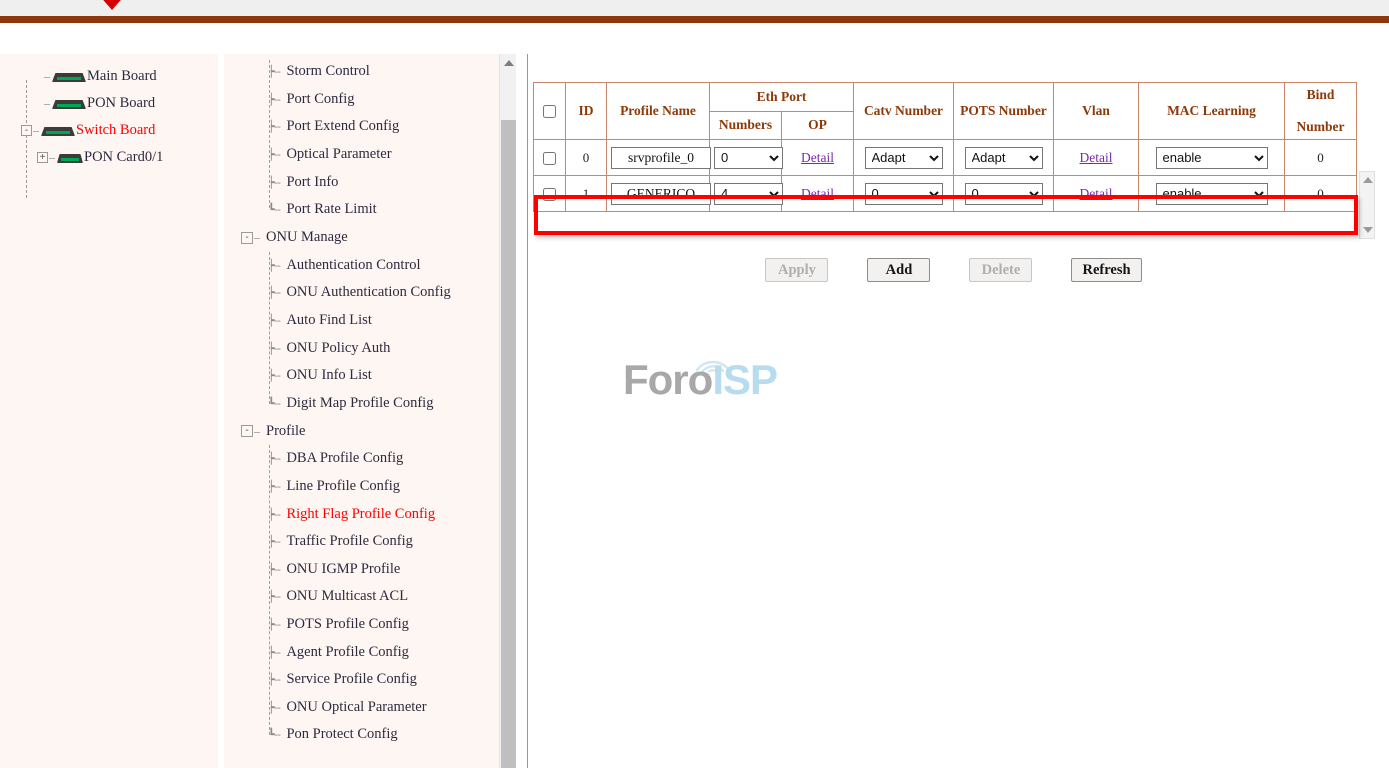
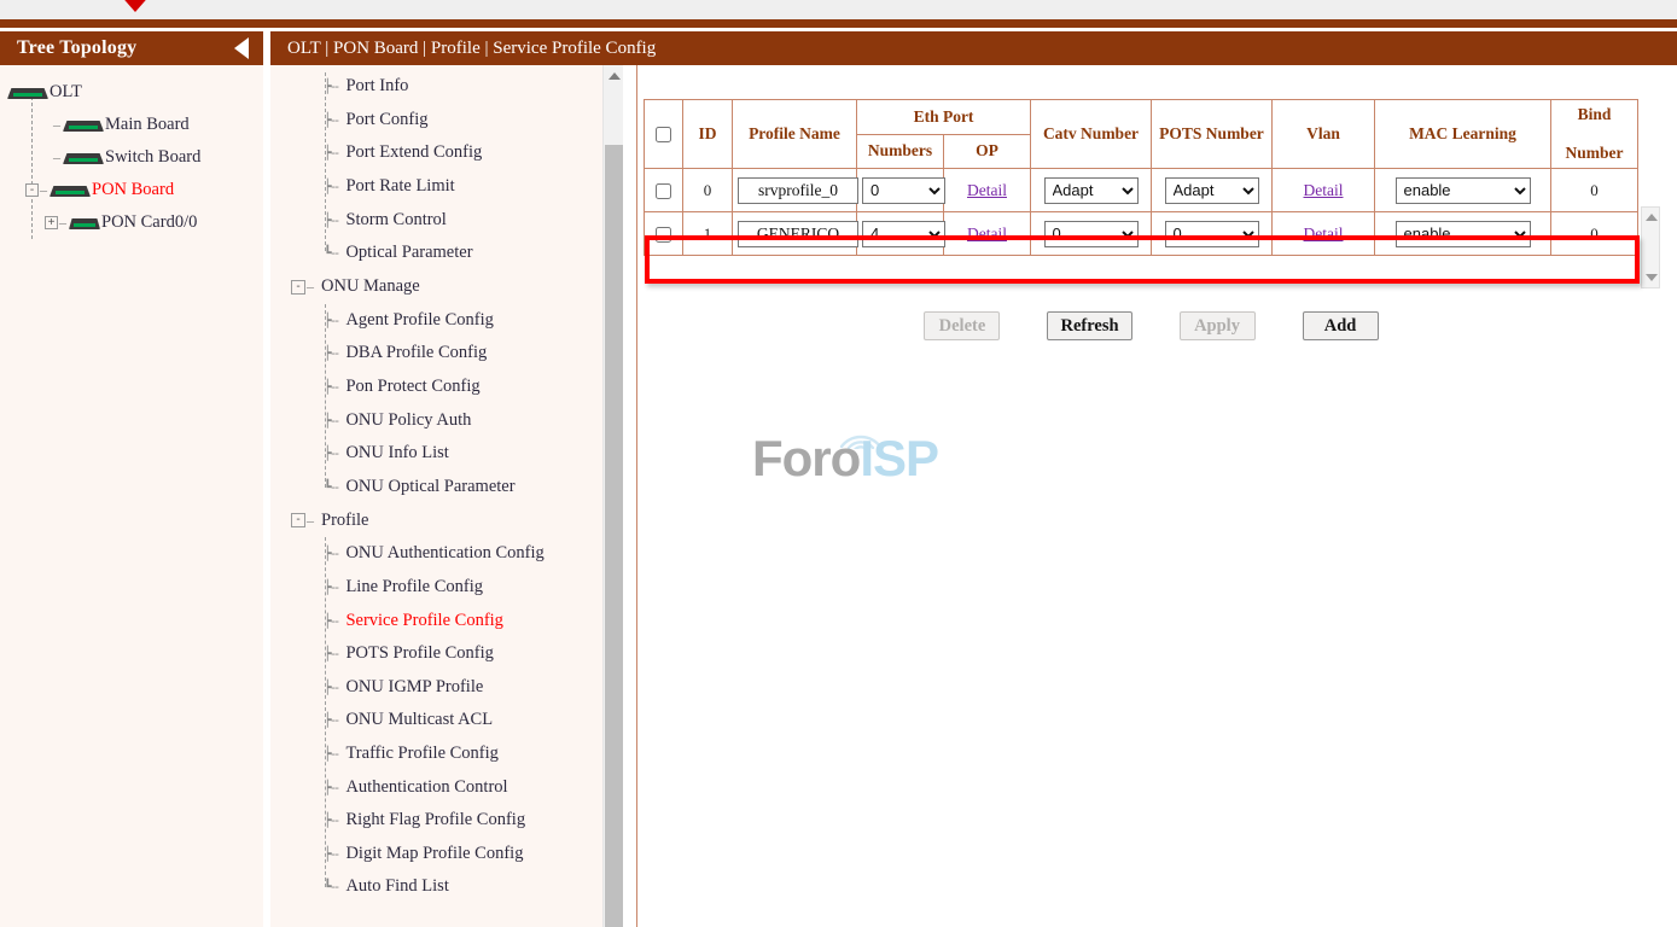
+ Tree Topology
+ OLT | PON Board | Profile | Service Profile Config
+ OLT
  –
  Main Board
  –
- PON Board
+ Switch Board
  -
  –
- Switch Board
+ PON Board
  +
  –
- PON Card0/1
+ PON Card0/0
  ┝--
- Storm Control
+ Port Info
  ┝--
  Port Config
  ┝--
  Port Extend Config
  ┝--
- Optical Parameter
+ Port Rate Limit
  ┝--
- Port Info
+ Storm Control
  ┗--
- Port Rate Limit
+ Optical Parameter
  -
  –
  ONU Manage
  ┝--
- Authentication Control
+ Agent Profile Config
  ┝--
- ONU Authentication Config
+ DBA Profile Config
  ┝--
- Auto Find List
+ Pon Protect Config
  ┝--
  ONU Policy Auth
  ┝--
  ONU Info List
  ┗--
- Digit Map Profile Config
+ ONU Optical Parameter
  -
  –
  Profile
  ┝--
- DBA Profile Config
+ ONU Authentication Config
  ┝--
  Line Profile Config
  ┝--
- Right Flag Profile Config
+ Service Profile Config
  ┝--
- Traffic Profile Config
+ POTS Profile Config
  ┝--
  ONU IGMP Profile
  ┝--
  ONU Multicast ACL
  ┝--
- POTS Profile Config
+ Traffic Profile Config
  ┝--
- Agent Profile Config
+ Authentication Control
  ┝--
- Service Profile Config
+ Right Flag Profile Config
  ┝--
- ONU Optical Parameter
+ Digit Map Profile Config
  ┗--
- Pon Protect Config
+ Auto Find List
  	ID	Profile Name	Eth Port	Catv Number	POTS Number	Vlan	MAC Learning	Bind Number
  Numbers	OP
  	0	srvprofile_0	0	Detail	Adapt	Adapt	Detail	enable	0
  	1	GENERICO	4	Detail	0	0	Detail	enable	0
- Apply
+ Delete
- Add
+ Refresh
- Delete
+ Apply
- Refresh
+ Add
  ForoISP
